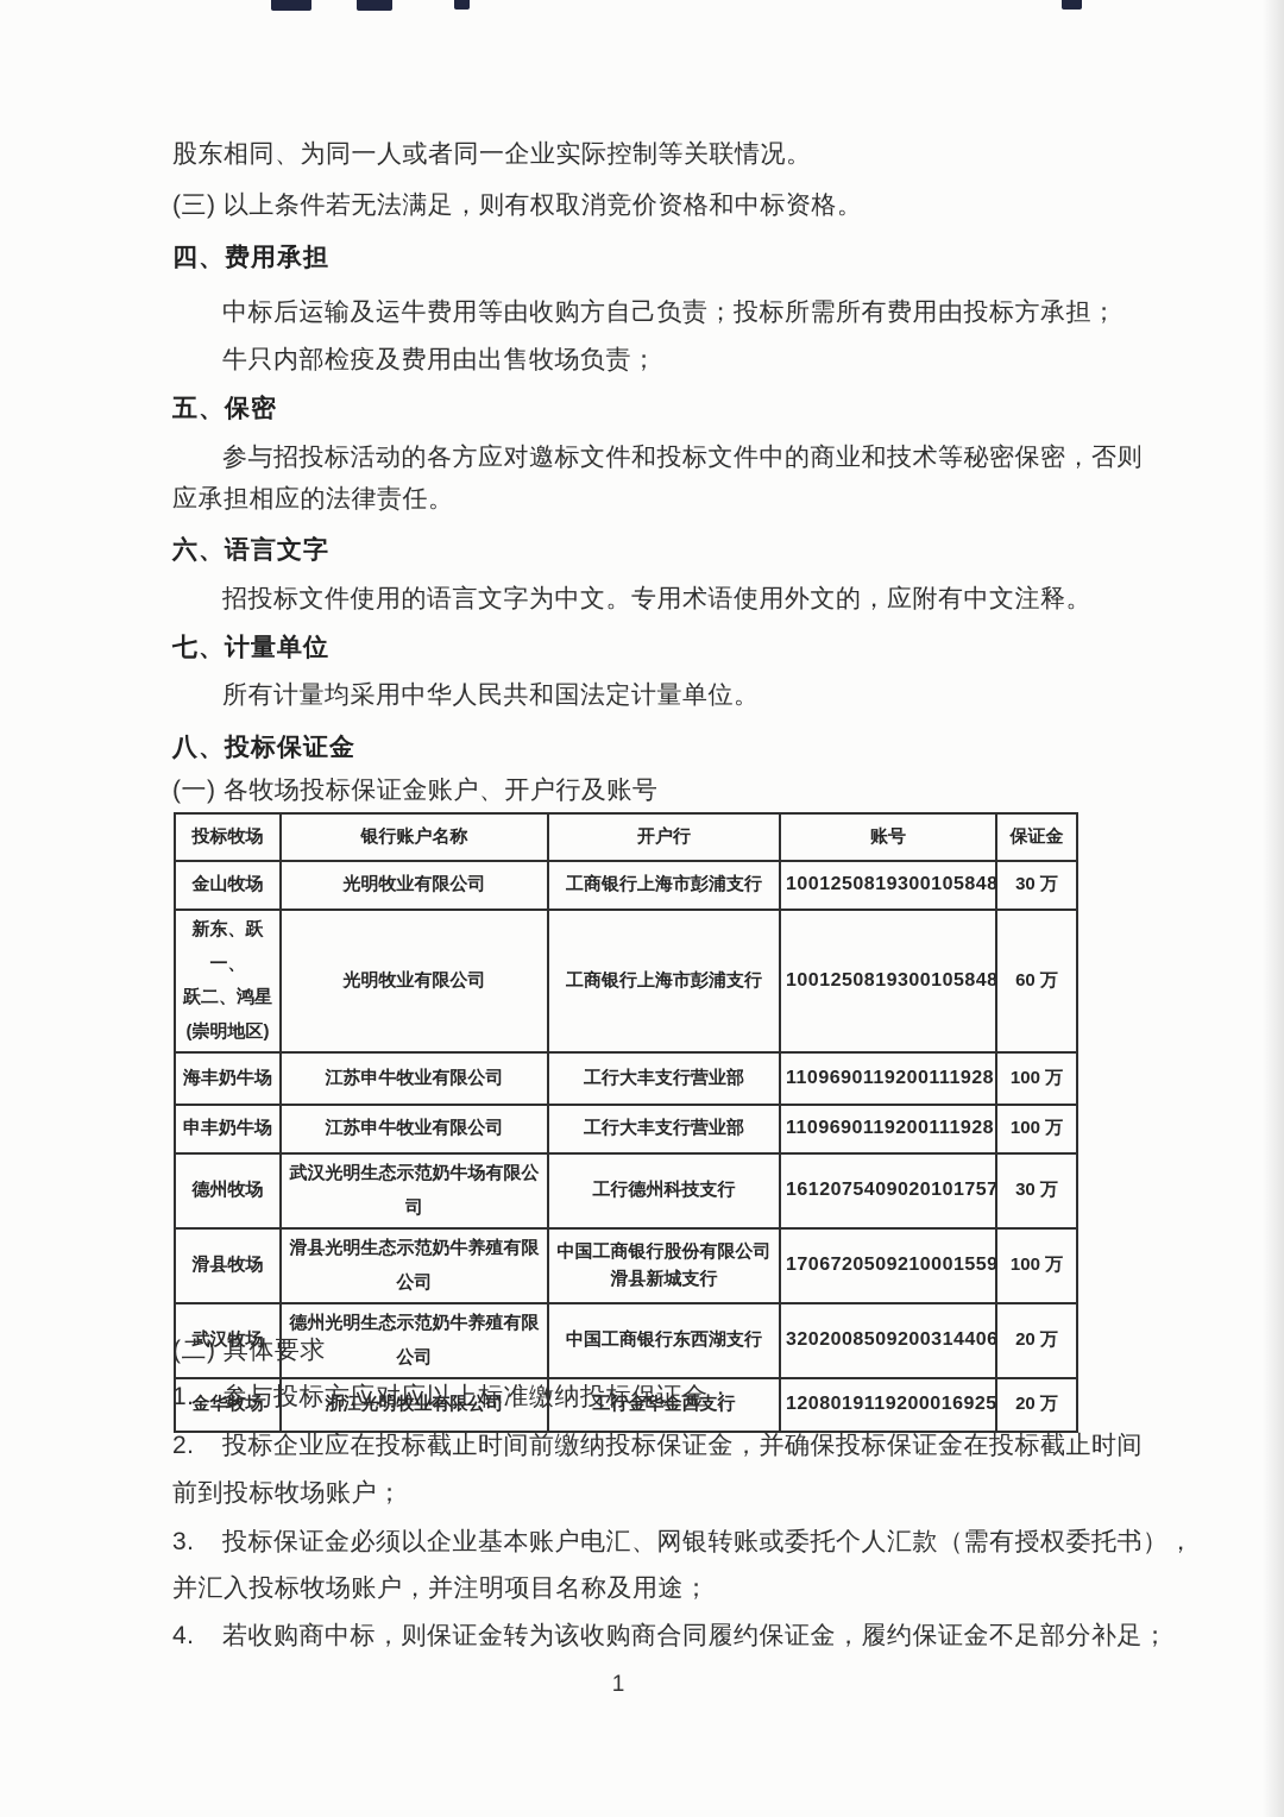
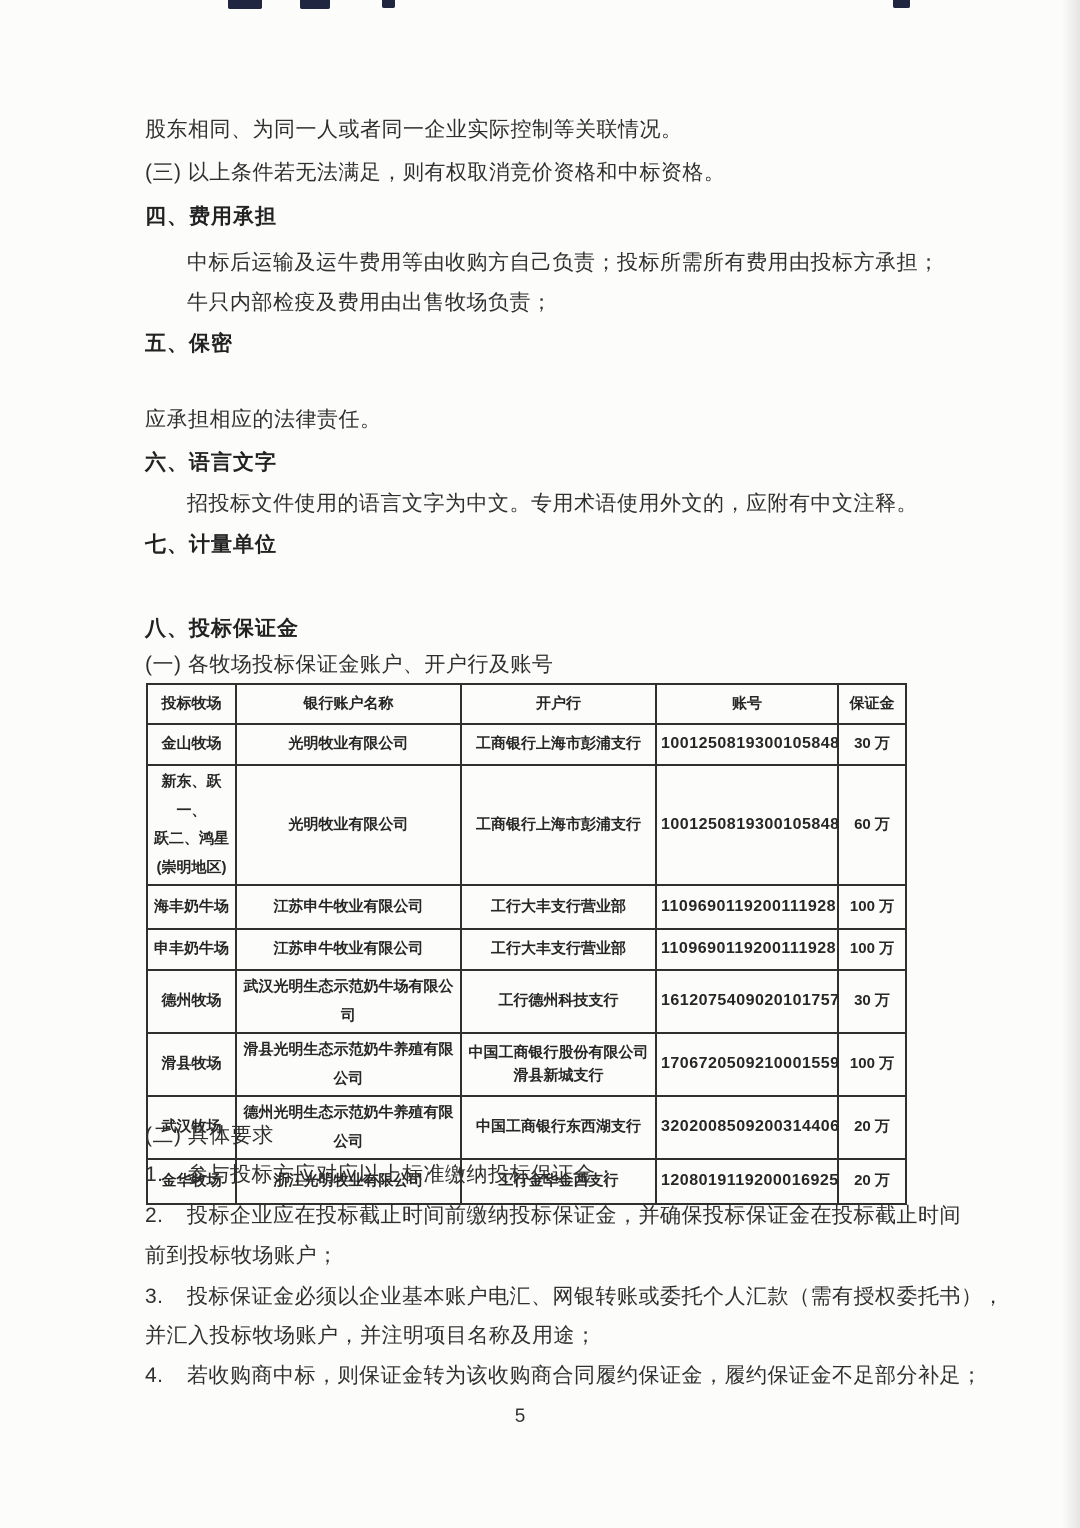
  股东相同、为同一人或者同一企业实际控制等关联情况。
  (三) 以上条件若无法满足，则有权取消竞价资格和中标资格。
  四、费用承担
  中标后运输及运牛费用等由收购方自己负责；投标所需所有费用由投标方承担；
  牛只内部检疫及费用由出售牧场负责；
  五、保密
- 参与招投标活动的各方应对邀标文件和投标文件中的商业和技术等秘密保密，否则
  应承担相应的法律责任。
  六、语言文字
  招投标文件使用的语言文字为中文。专用术语使用外文的，应附有中文注释。
  七、计量单位
- 所有计量均采用中华人民共和国法定计量单位。
  八、投标保证金
  (一) 各牧场投标保证金账户、开户行及账号
  投标牧场	银行账户名称	开户行	账号	保证金
  金山牧场	光明牧业有限公司	工商银行上海市彭浦支行	1001250819300105848	30 万
  新东、跃一、 跃二、鸿星 (崇明地区)	光明牧业有限公司	工商银行上海市彭浦支行	1001250819300105848	60 万
  海丰奶牛场	江苏申牛牧业有限公司	工行大丰支行营业部	1109690119200111928	100 万
  申丰奶牛场	江苏申牛牧业有限公司	工行大丰支行营业部	1109690119200111928	100 万
  德州牧场	武汉光明生态示范奶牛场有限公司	工行德州科技支行	1612075409020101757	30 万
  滑县牧场	滑县光明生态示范奶牛养殖有限公司	中国工商银行股份有限公司 滑县新城支行	1706720509210001559	100 万
  武汉牧场	德州光明生态示范奶牛养殖有限公司	中国工商银行东西湖支行	3202008509200314406	20 万
  金华牧场	浙江光明牧业有限公司	工行金华金西支行	1208019119200016925	20 万
  (二) 具体要求
  1. 参与投标方应对应以上标准缴纳投标保证金；
  2. 投标企业应在投标截止时间前缴纳投标保证金，并确保投标保证金在投标截止时间
  前到投标牧场账户；
  3. 投标保证金必须以企业基本账户电汇、网银转账或委托个人汇款（需有授权委托书），
  并汇入投标牧场账户，并注明项目名称及用途；
  4. 若收购商中标，则保证金转为该收购商合同履约保证金，履约保证金不足部分补足；
- 1
+ 5
